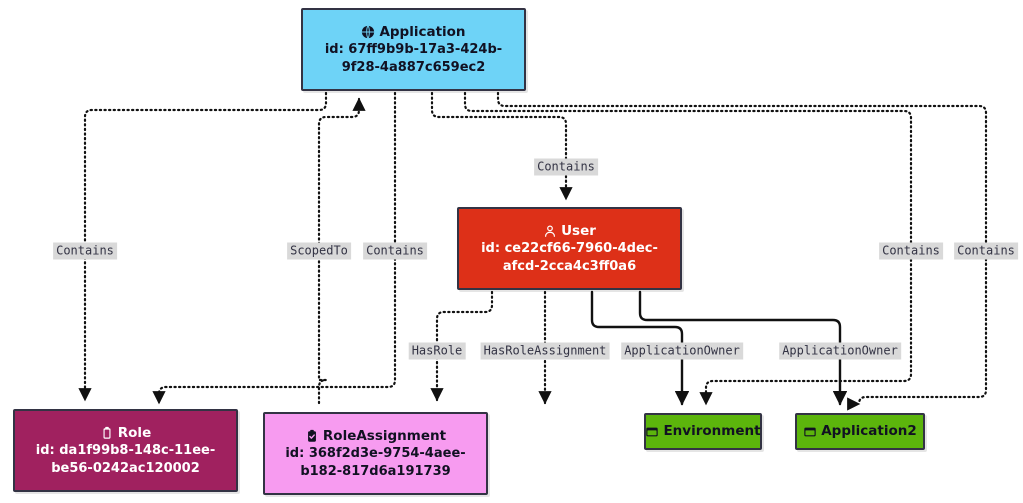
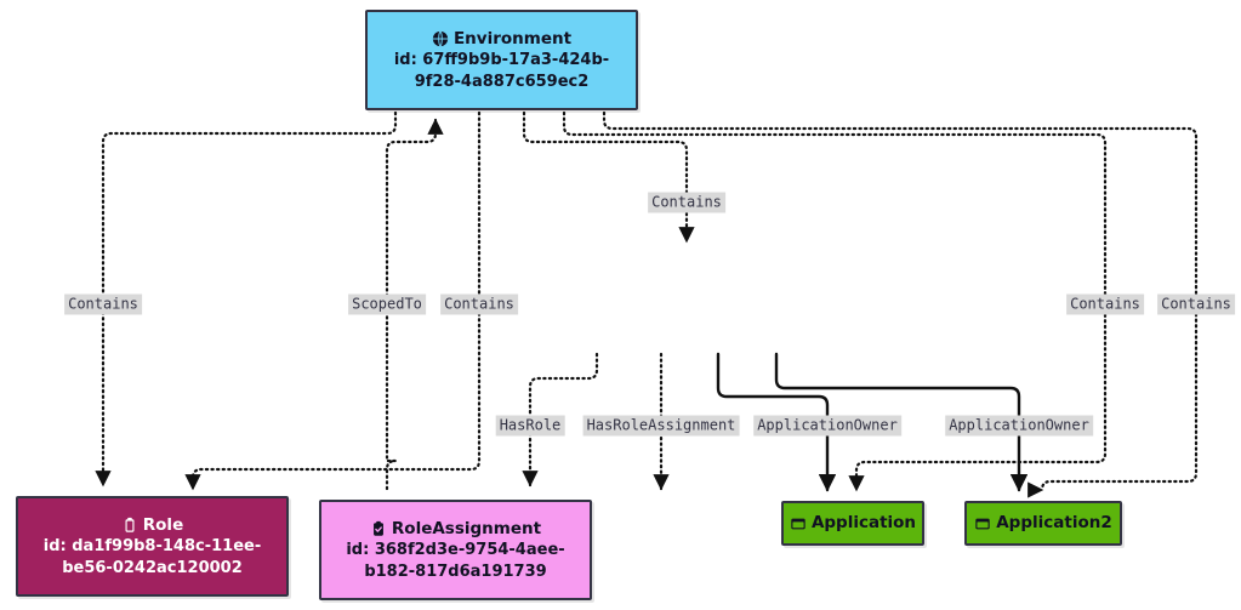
- Application
+ Environment
  id: 67ff9b9b-17a3-424b-
  9f28-4a887c659ec2
- User
- id: ce22cf66-7960-4dec-
- afcd-2cca4c3ff0a6
  Role
  id: da1f99b8-148c-11ee-
  be56-0242ac120002
  RoleAssignment
  id: 368f2d3e-9754-4aee-
  b182-817d6a191739
- Environment
+ Application
  Application2
  Contains
  ScopedTo
  Contains
  Contains
  Contains
  Contains
  HasRole
  HasRoleAssignment
  ApplicationOwner
  ApplicationOwner
